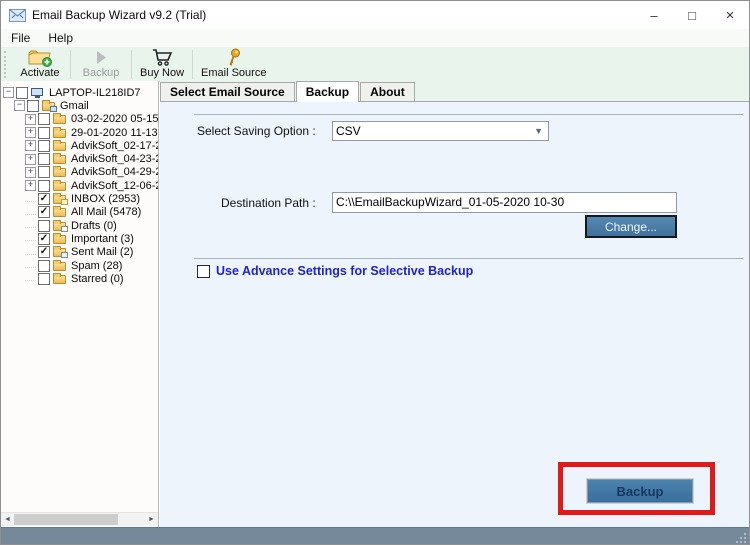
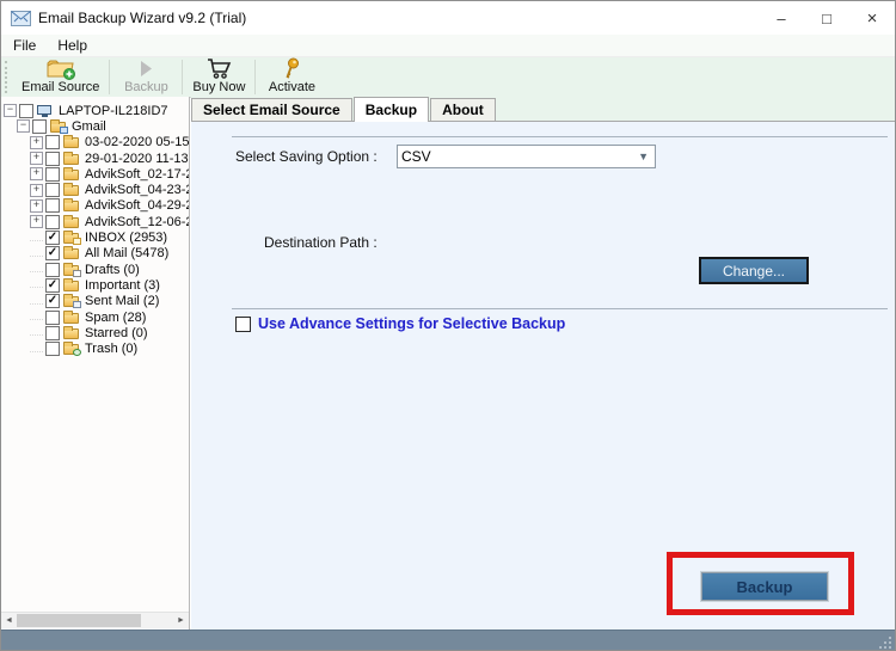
  Email Backup Wizard v9.2 (Trial)
  –
  □
  ×
  File
  Help
- Activate
+ Email Source
  Backup
  Buy Now
- Email Source
+ Activate
  −
  LAPTOP-IL218ID7
  −
  Gmail
  +
  03-02-2020 05-15
  +
  29-01-2020 11-13
  +
  AdvikSoft_02-17-
  +
  AdvikSoft_04-23-
  +
  AdvikSoft_04-29-
  +
  AdvikSoft_12-06-
  ✓
  INBOX (2953)
  ✓
  All Mail (5478)
  Drafts (0)
  ✓
  Important (3)
  ✓
  Sent Mail (2)
  Spam (28)
  Starred (0)
+ Trash (0)
  Select Email Source
  Backup
  About
  Select Saving Option :
  CSV
  ▼
  Destination Path :
- C:\\EmailBackupWizard_01-05-2020 10-30
  Change...
  Use Advance Settings for Selective Backup
  Backup
